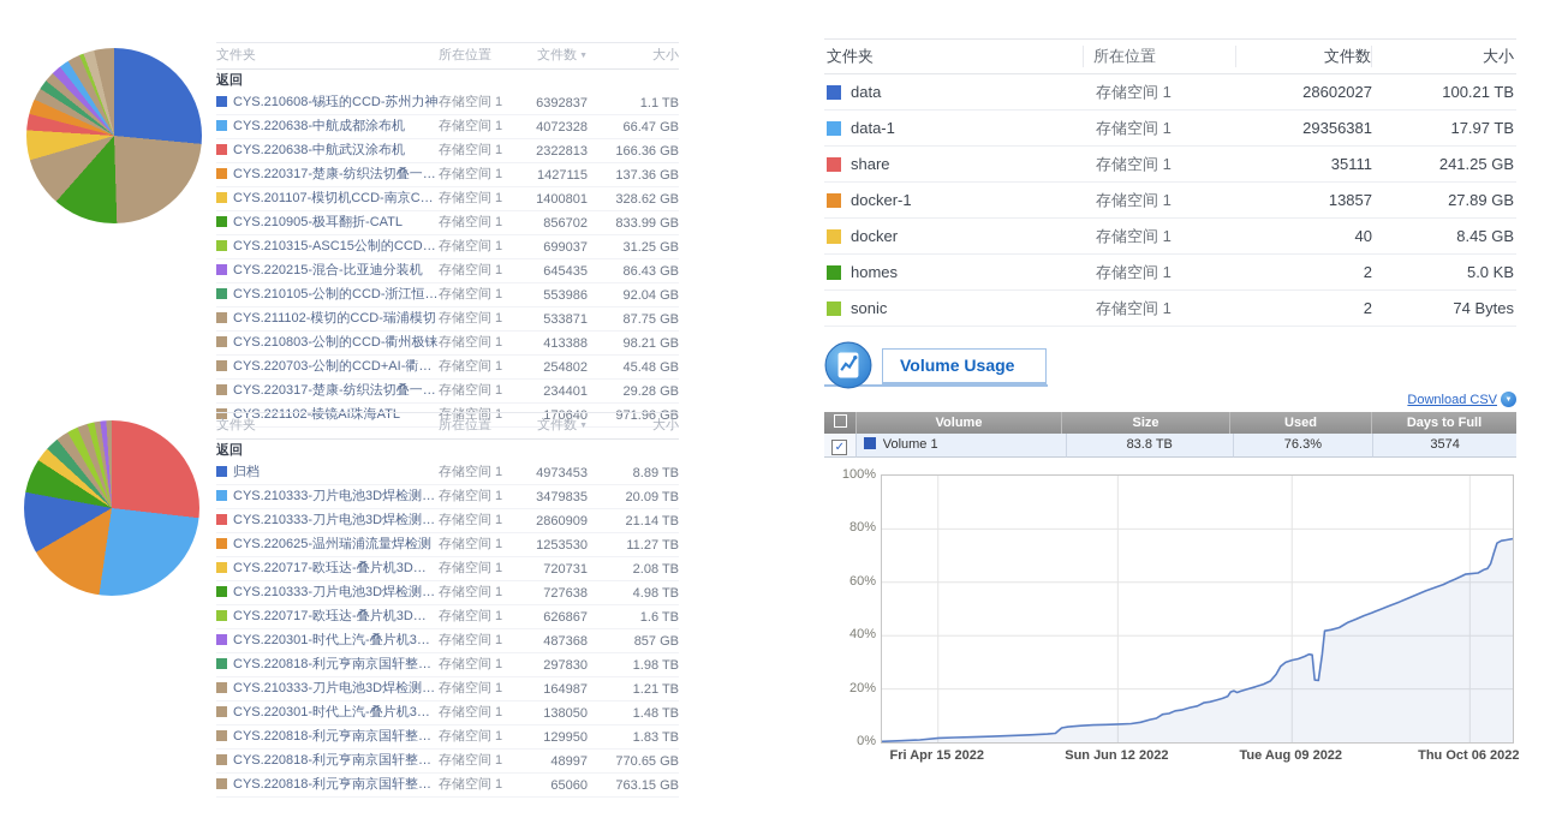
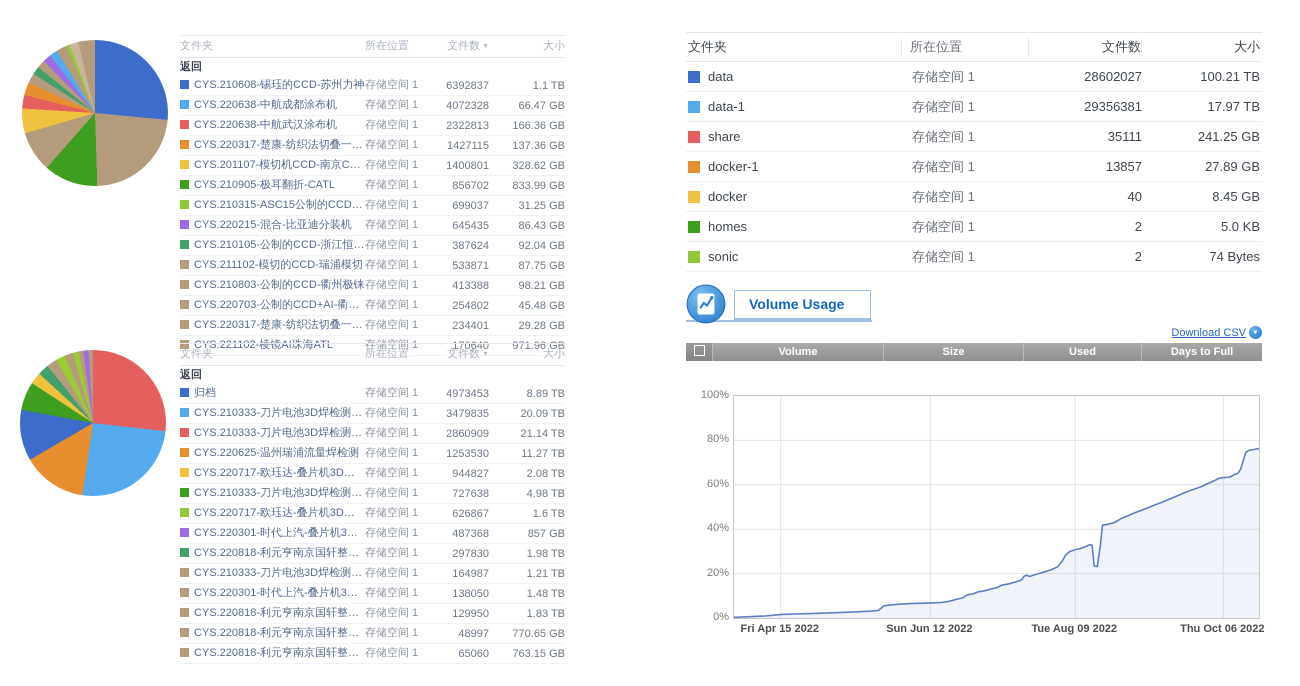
  文件夹
  所在位置
  文件数
  大小
  返回
  CYS.210608-锡珏的CCD-苏州力神
  存储空间 1
  6392837
  1.1 TB
  CYS.220638-中航成都涂布机
  存储空间 1
  4072328
  66.47 GB
  CYS.220638-中航武汉涂布机
  存储空间 1
  2322813
  166.36 GB
  CYS.220317-楚康-纺织法切叠一体
  存储空间 1
  1427115
  137.36 GB
  CYS.201107-模切机CCD-南京CAT
  存储空间 1
  1400801
  328.62 GB
  CYS.210905-极耳翻折-CATL
  存储空间 1
  856702
  833.99 GB
  CYS.210315-ASC15公制的CCD-A
  存储空间 1
  699037
  31.25 GB
  CYS.220215-混合-比亚迪分装机
  存储空间 1
  645435
  86.43 GB
  CYS.210105-公制的CCD-浙江恒威
  存储空间 1
- 553986
+ 387624
  92.04 GB
  CYS.211102-模切的CCD-瑞浦模切
  存储空间 1
  533871
  87.75 GB
  CYS.210803-公制的CCD-衢州极铼
  存储空间 1
  413388
  98.21 GB
  CYS.220703-公制的CCD+AI-衢州恒
  存储空间 1
  254802
  45.48 GB
  CYS.220317-楚康-纺织法切叠一体
  存储空间 1
  234401
  29.28 GB
  CYS.221102-棱镜AI珠海ATL
  存储空间 1
  170640
  971.96 GB
  文件夹
  所在位置
  文件数
  大小
  返回
  归档
  存储空间 1
  4973453
  8.89 TB
  CYS.210333-刀片电池3D焊检测-无
  存储空间 1
  3479835
  20.09 TB
  CYS.210333-刀片电池3D焊检测-宁
  存储空间 1
  2860909
  21.14 TB
  CYS.220625-温州瑞浦流量焊检测
  存储空间 1
  1253530
  11.27 TB
  CYS.220717-欧珏达-叠片机3D检测
  存储空间 1
- 720731
+ 944827
  2.08 TB
  CYS.210333-刀片电池3D焊检测-停
  存储空间 1
  727638
  4.98 TB
  CYS.220717-欧珏达-叠片机3D检测
  存储空间 1
  626867
  1.6 TB
  CYS.220301-时代上汽-叠片机3D检
  存储空间 1
  487368
  857 GB
  CYS.220818-利元亨南京国轩整线-
  存储空间 1
  297830
  1.98 TB
  CYS.210333-刀片电池3D焊检测-重
  存储空间 1
  164987
  1.21 TB
  CYS.220301-时代上汽-叠片机3D检
  存储空间 1
  138050
  1.48 TB
  CYS.220818-利元亨南京国轩整线-
  存储空间 1
  129950
  1.83 TB
  存储空间 1
  48997
  770.65 GB
  CYS.220818-利元亨南京国轩整线-
  存储空间 1
  65060
  763.15 GB
  文件夹
  所在位置
  文件数
  大小
  data
  存储空间 1
  28602027
  100.21 TB
  data-1
  存储空间 1
  29356381
  17.97 TB
  share
  存储空间 1
  35111
  241.25 GB
  docker-1
  存储空间 1
  13857
  27.89 GB
  docker
  存储空间 1
  40
  8.45 GB
  homes
  存储空间 1
  2
  5.0 KB
  sonic
  存储空间 1
  2
  74 Bytes
  Volume Usage
  Download CSV
  Volume
  Size
  Used
  Days to Full
- ✓
- Volume 1
- 83.8 TB
- 76.3%
- 3574
  0%
  20%
  40%
  60%
  80%
  100%
  Fri Apr 15 2022
  Sun Jun 12 2022
  Tue Aug 09 2022
  Thu Oct 06 2022
